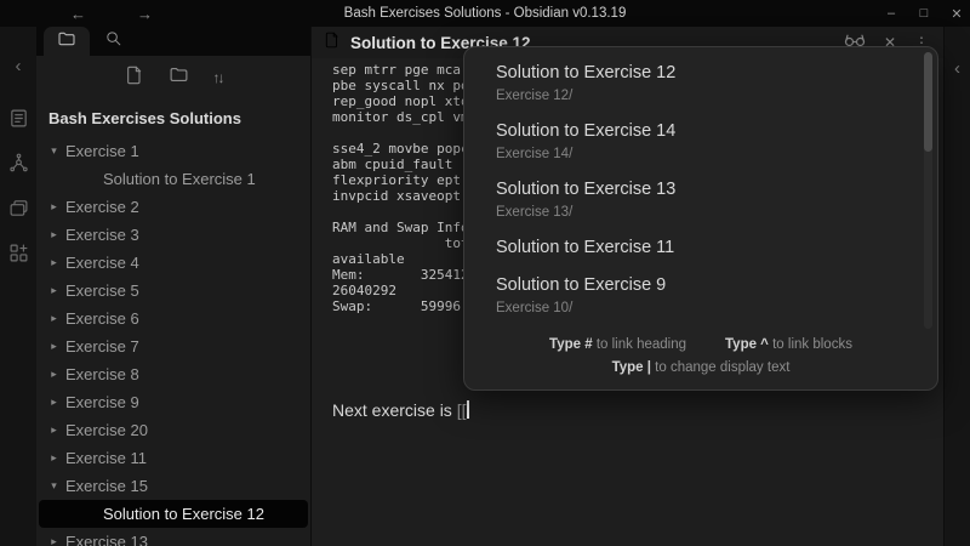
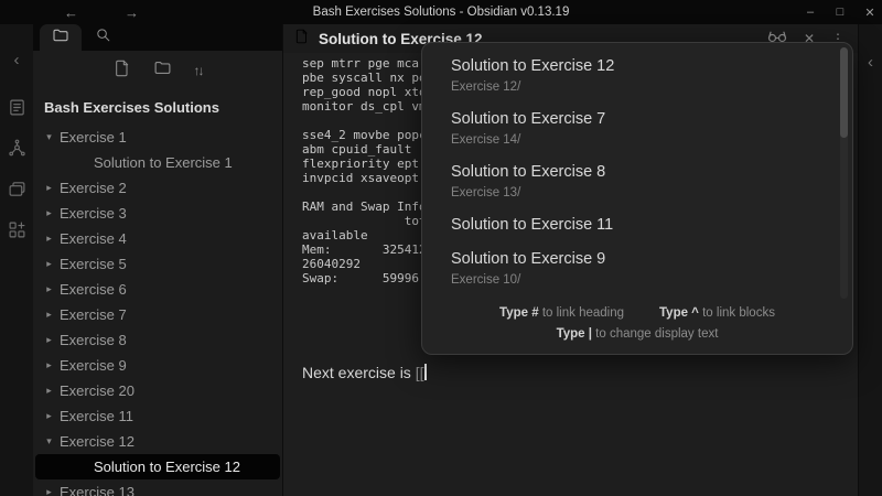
  ←
  →
  Bash Exercises Solutions - Obsidian v0.13.19
  –
  □
  ✕
  ‹
  ↑↓
  Bash Exercises Solutions
  ▾
  Exercise 1
  Solution to Exercise 1
  ▸
  Exercise 2
  ▸
  Exercise 3
  ▸
  Exercise 4
  ▸
  Exercise 5
  ▸
  Exercise 6
  ▸
  Exercise 7
  ▸
  Exercise 8
  ▸
  Exercise 9
  ▸
  Exercise 20
  ▸
  Exercise 11
  ▾
- Exercise 15
+ Exercise 12
  Solution to Exercise 12
  ▸
  Exercise 13
  Solution to Exercise 12
  ✕
  ⋮
  sep mtrr pge mca
  pbe syscall nx p
  rep_good nopl xt
  monitor ds_cpl v
  sse4_2 movbe pop
  abm cpuid_fault
  flexpriority ept
  invpcid xsaveopt
  RAM and Swap Inf
  available
  Mem: 32541
  26040292
  Swap: 59996
  Next exercise is [[
  Solution to Exercise 12
  Exercise 12/
- Solution to Exercise 14
+ Solution to Exercise 7
  Exercise 14/
- Solution to Exercise 13
+ Solution to Exercise 8
  Exercise 13/
  Solution to Exercise 11
  Solution to Exercise 9
  Exercise 10/
  Type # to link heading
  Type ^ to link blocks
  Type | to change display text
  ‹
